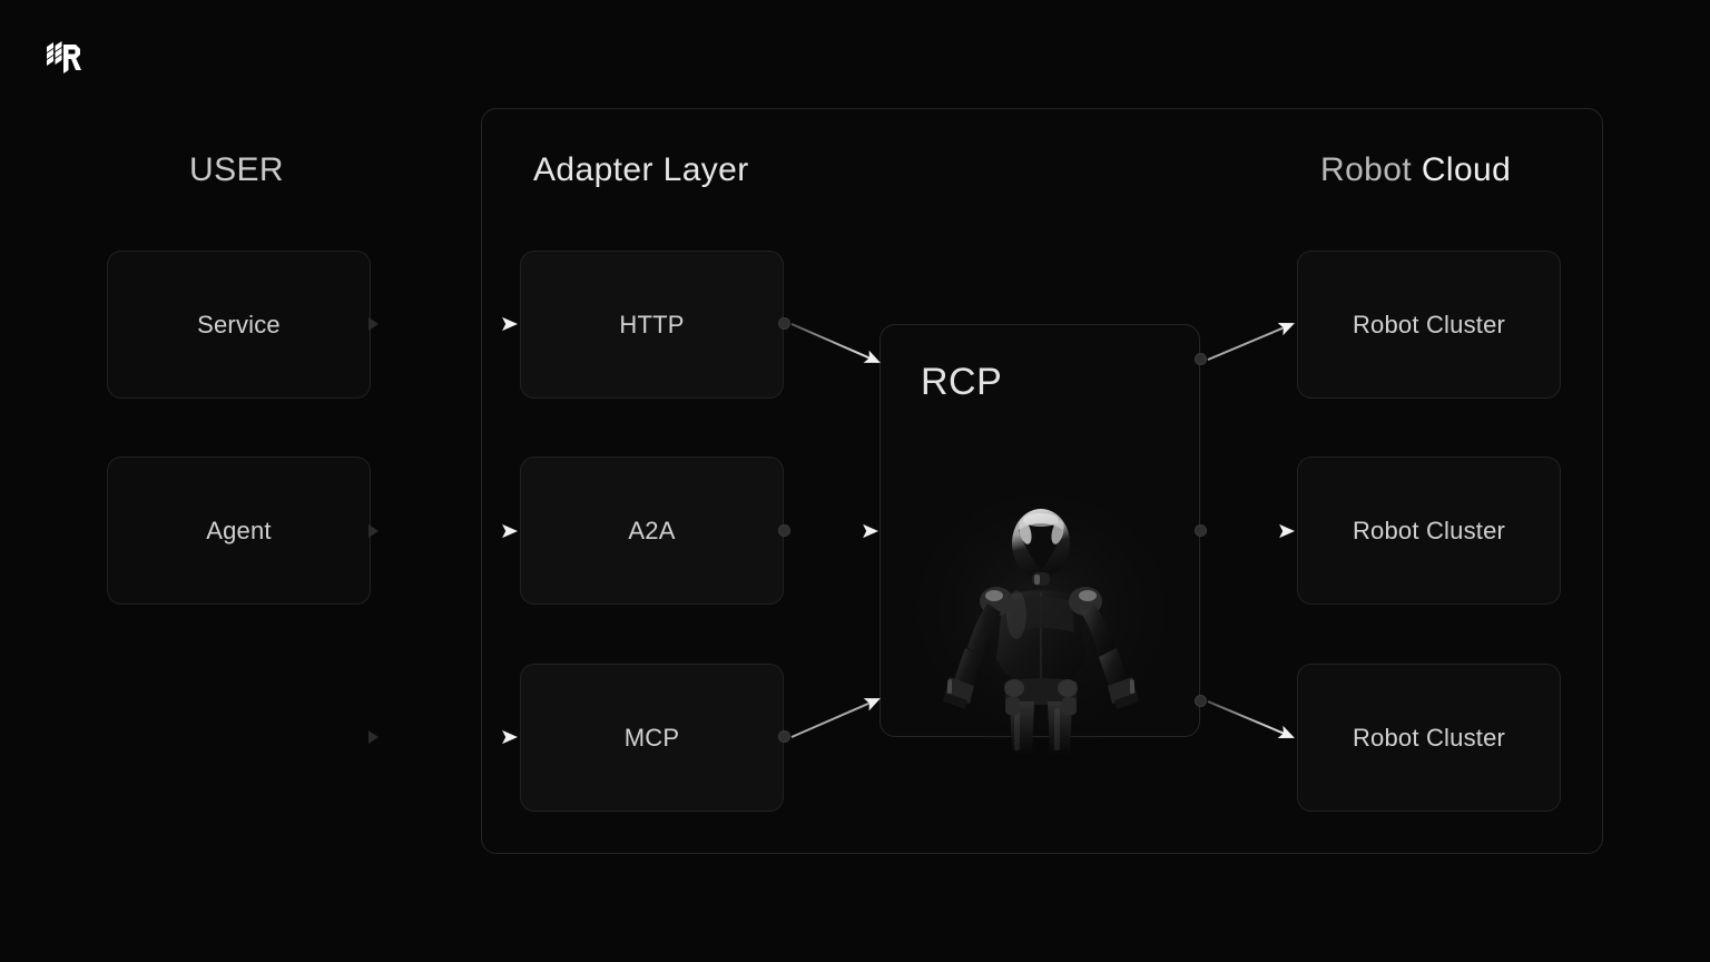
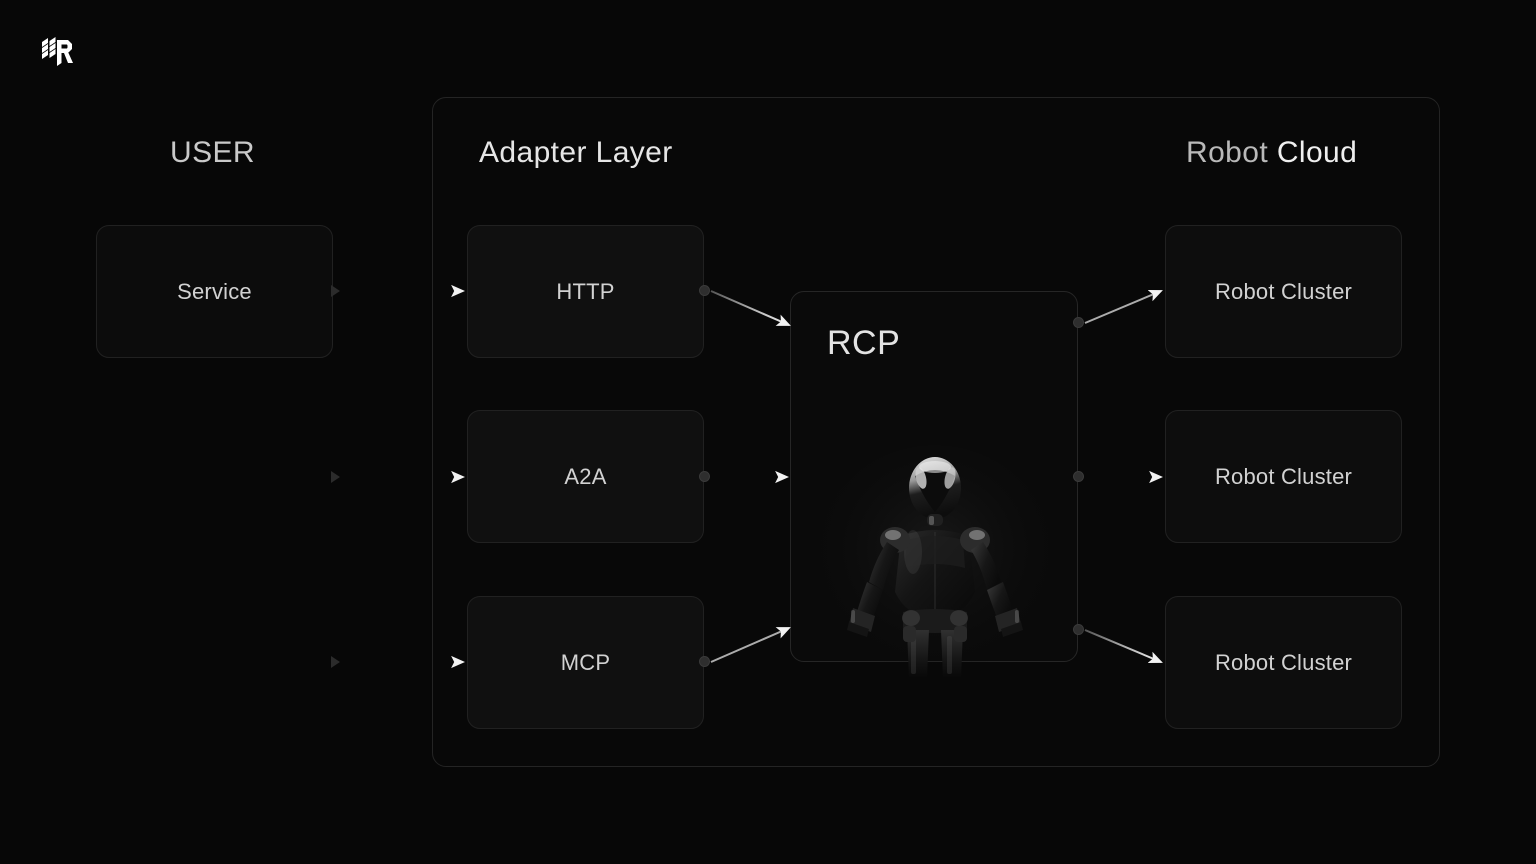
  USER
  Adapter Layer
  Robot Cloud
  Service
- Agent
  HTTP
  A2A
  MCP
  Robot Cluster
  Robot Cluster
  Robot Cluster
  RCP
